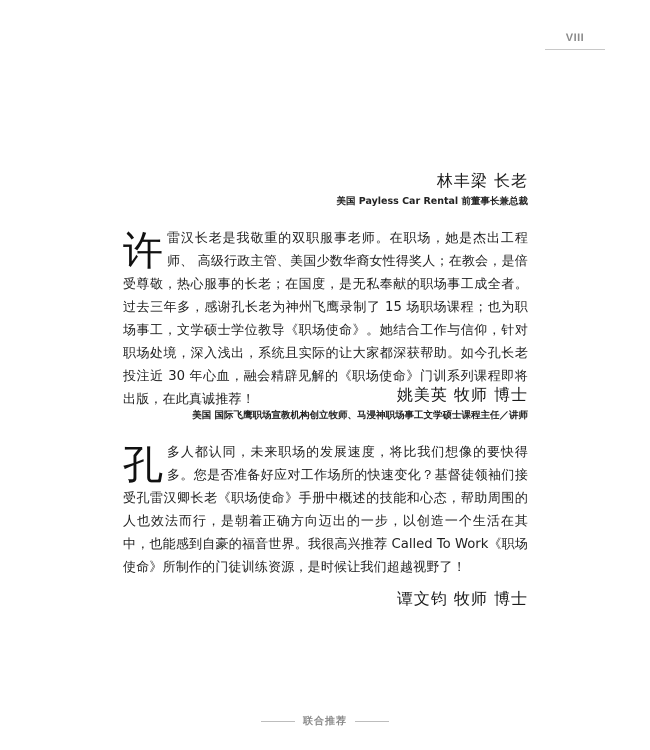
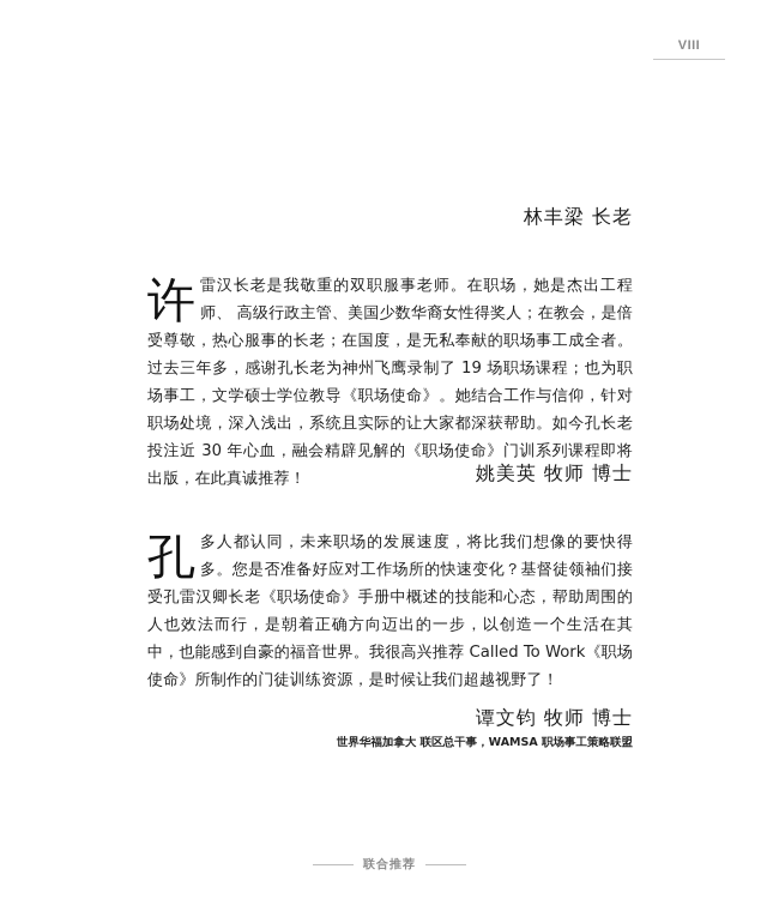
  VIII
  林丰梁 长老
- 美国 Payless Car Rental 前董事长兼总裁
  许
- 雷汉长老是我敬重的双职服事老师。在职场，她是杰出工程师、 高级行政主管、美国少数华裔女性得奖人；在教会，是倍受尊敬，热心服事的长老；在国度，是无私奉献的职场事工成全者。过去三年多，感谢孔长老为神州飞鹰录制了 15 场职场课程；也为职场事工，文学硕士学位教导《职场使命》。她结合工作与信仰，针对职场处境，深入浅出，系统且实际的让大家都深获帮助。如今孔长老投注近 30 年心血，融会精辟见解的《职场使命》门训系列课程即将出版，在此真诚推荐！
+ 雷汉长老是我敬重的双职服事老师。在职场，她是杰出工程师、 高级行政主管、美国少数华裔女性得奖人；在教会，是倍受尊敬，热心服事的长老；在国度，是无私奉献的职场事工成全者。过去三年多，感谢孔长老为神州飞鹰录制了 19 场职场课程；也为职场事工，文学硕士学位教导《职场使命》。她结合工作与信仰，针对职场处境，深入浅出，系统且实际的让大家都深获帮助。如今孔长老投注近 30 年心血，融会精辟见解的《职场使命》门训系列课程即将出版，在此真诚推荐！
  姚美英 牧师 博士
- 美国 国际飞鹰职场宣教机构创立牧师、马浸神职场事工文学硕士课程主任／讲师
  孔
  多人都认同，未来职场的发展速度，将比我们想像的要快得多。您是否准备好应对工作场所的快速变化？基督徒领袖们接受孔雷汉卿长老《职场使命》手册中概述的技能和心态，帮助周围的人也效法而行，是朝着正确方向迈出的一步，以创造一个生活在其中，也能感到自豪的福音世界。我很高兴推荐 Called To Work《职场使命》所制作的门徒训练资源，是时候让我们超越视野了！
  谭文钧 牧师 博士
+ 世界华福加拿大 联区总干事，WAMSA 职场事工策略联盟
  联合推荐
